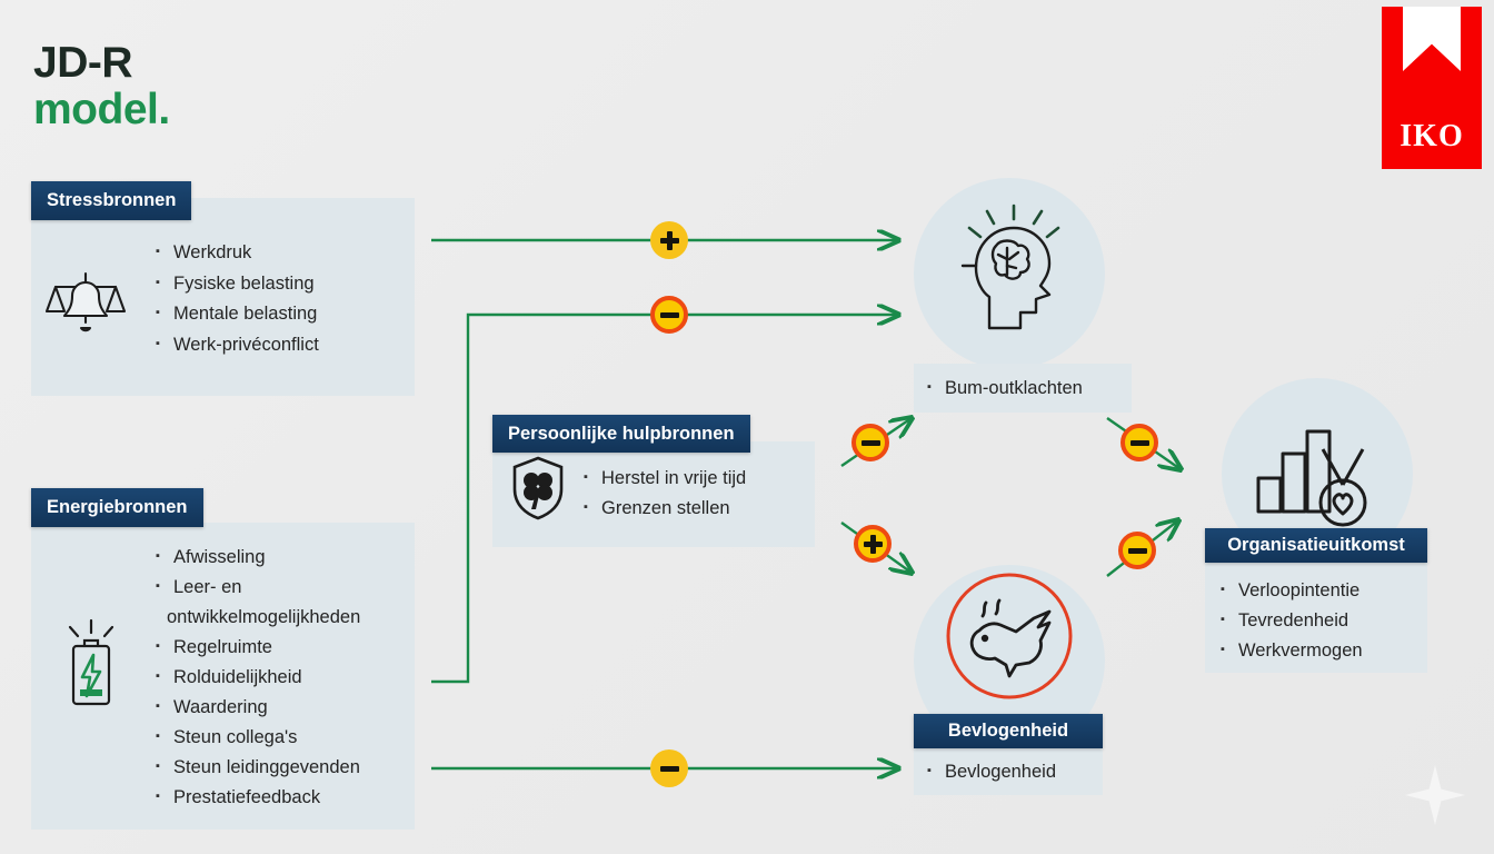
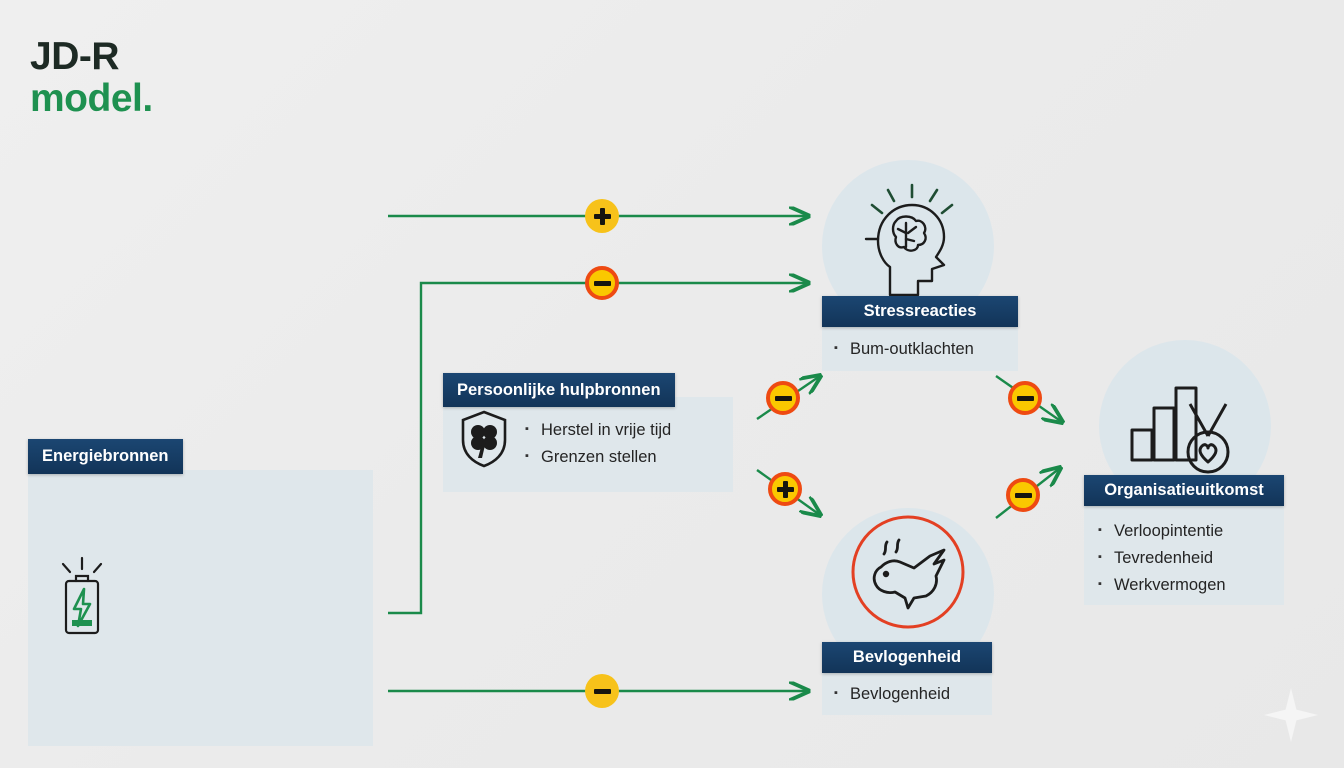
  JD-R
  model.
- IKO
- Werkdruk
- Fysiske belasting
- Mentale belasting
- Werk-privéconflict
- Stressbronnen
- Afwisseling
- Leer- en
- ontwikkelmogelijkheden
- Regelruimte
- Rolduidelijkheid
- Waardering
- Steun collega's
- Steun leidinggevenden
- Prestatiefeedback
  Energiebronnen
  Herstel in vrije tijd
  Grenzen stellen
  Persoonlijke hulpbronnen
  Bum-outklachten
+ Stressreacties
  Bevlogenheid
  Bevlogenheid
  Verloopintentie
  Tevredenheid
  Werkvermogen
  Organisatieuitkomst
